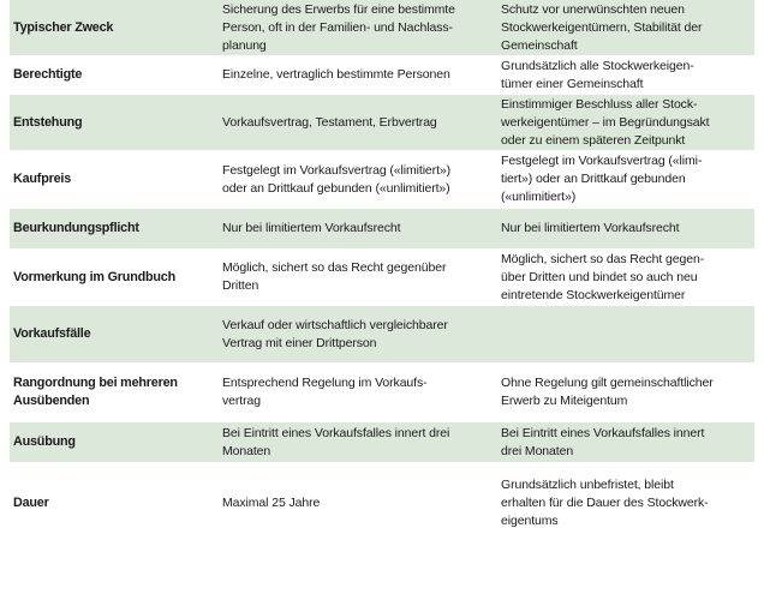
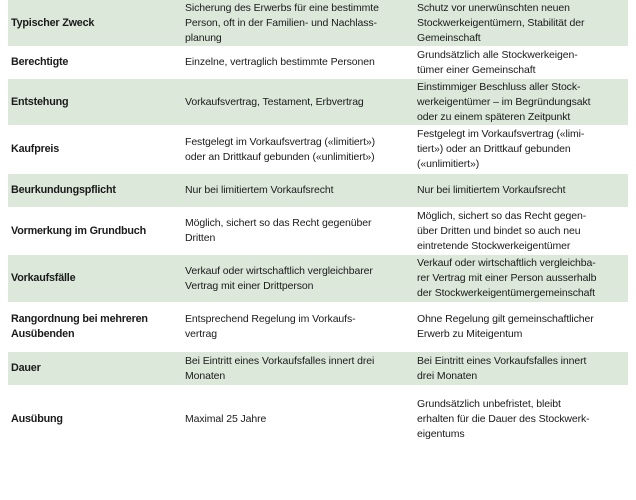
  Typischer Zweck
  Sicherung des Erwerbs für eine bestimmte
  Person, oft in der Familien- und Nachlass-
  planung
  Schutz vor unerwünschten neuen
  Stockwerkeigentümern, Stabilität der
  Gemeinschaft
  Berechtigte
  Einzelne, vertraglich bestimmte Personen
  Grundsätzlich alle Stockwerkeigen-
  tümer einer Gemeinschaft
  Entstehung
  Vorkaufsvertrag, Testament, Erbvertrag
  Einstimmiger Beschluss aller Stock-
  werkeigentümer – im Begründungsakt
  oder zu einem späteren Zeitpunkt
  Kaufpreis
  Festgelegt im Vorkaufsvertrag («limitiert»)
  oder an Drittkauf gebunden («unlimitiert»)
  Festgelegt im Vorkaufsvertrag («limi-
  tiert») oder an Drittkauf gebunden
  («unlimitiert»)
  Beurkundungspflicht
  Nur bei limitiertem Vorkaufsrecht
  Nur bei limitiertem Vorkaufsrecht
  Vormerkung im Grundbuch
  Möglich, sichert so das Recht gegenüber
  Dritten
  Möglich, sichert so das Recht gegen-
  über Dritten und bindet so auch neu
  eintretende Stockwerkeigentümer
  Vorkaufsfälle
  Verkauf oder wirtschaftlich vergleichbarer
  Vertrag mit einer Drittperson
+ Verkauf oder wirtschaftlich vergleichba-
+ rer Vertrag mit einer Person ausserhalb
+ der Stockwerkeigentümergemeinschaft
  Rangordnung bei mehreren
  Ausübenden
  Entsprechend Regelung im Vorkaufs-
  vertrag
  Ohne Regelung gilt gemeinschaftlicher
  Erwerb zu Miteigentum
- Ausübung
+ Dauer
  Bei Eintritt eines Vorkaufsfalles innert drei
  Monaten
  Bei Eintritt eines Vorkaufsfalles innert
  drei Monaten
- Dauer
+ Ausübung
  Maximal 25 Jahre
  Grundsätzlich unbefristet, bleibt
  erhalten für die Dauer des Stockwerk-
  eigentums
